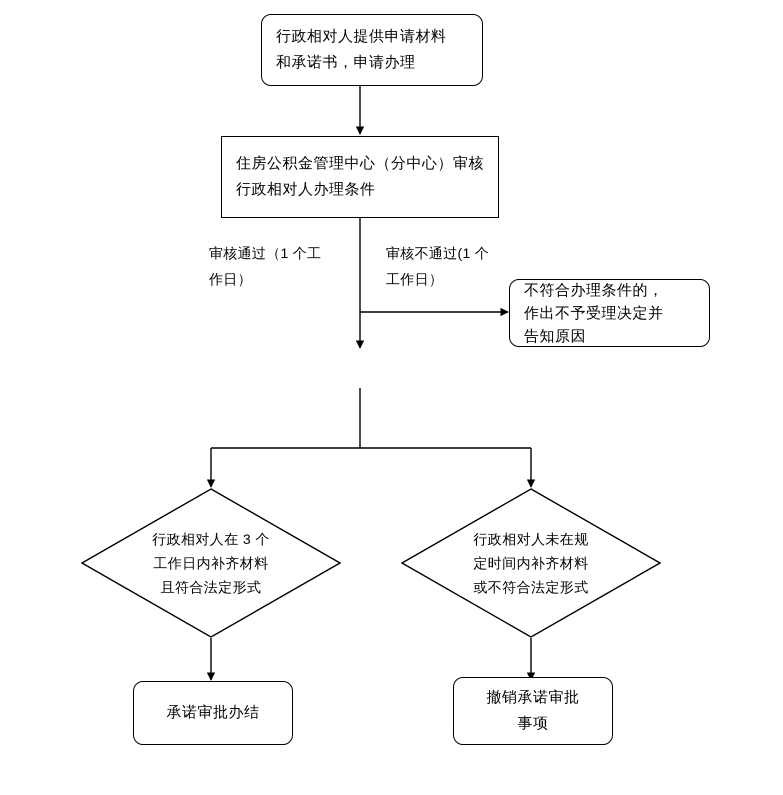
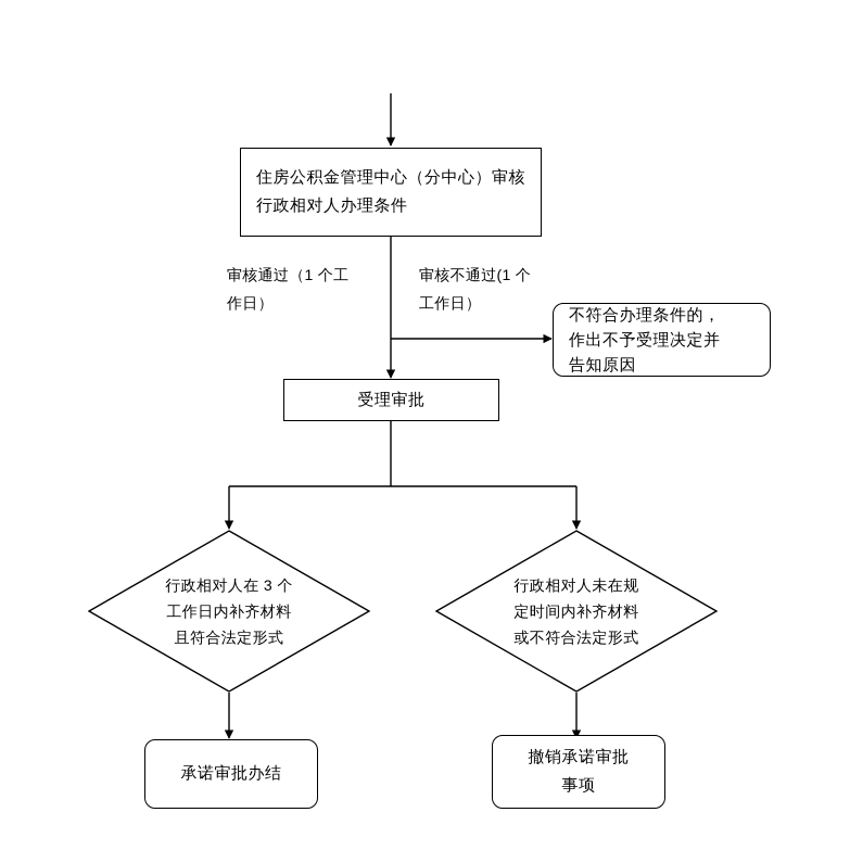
- 行政相对人提供申请材料
- 和承诺书，申请办理
  住房公积金管理中心（分中心）审核
  行政相对人办理条件
  不符合办理条件的，
  作出不予受理决定并
  告知原因
+ 受理审批
  行政相对人在 3 个
  工作日内补齐材料
  且符合法定形式
  行政相对人未在规
  定时间内补齐材料
  或不符合法定形式
  承诺审批办结
  撤销承诺审批
  事项
  审核通过（1 个工
  作日）
  审核不通过(1 个
  工作日）
